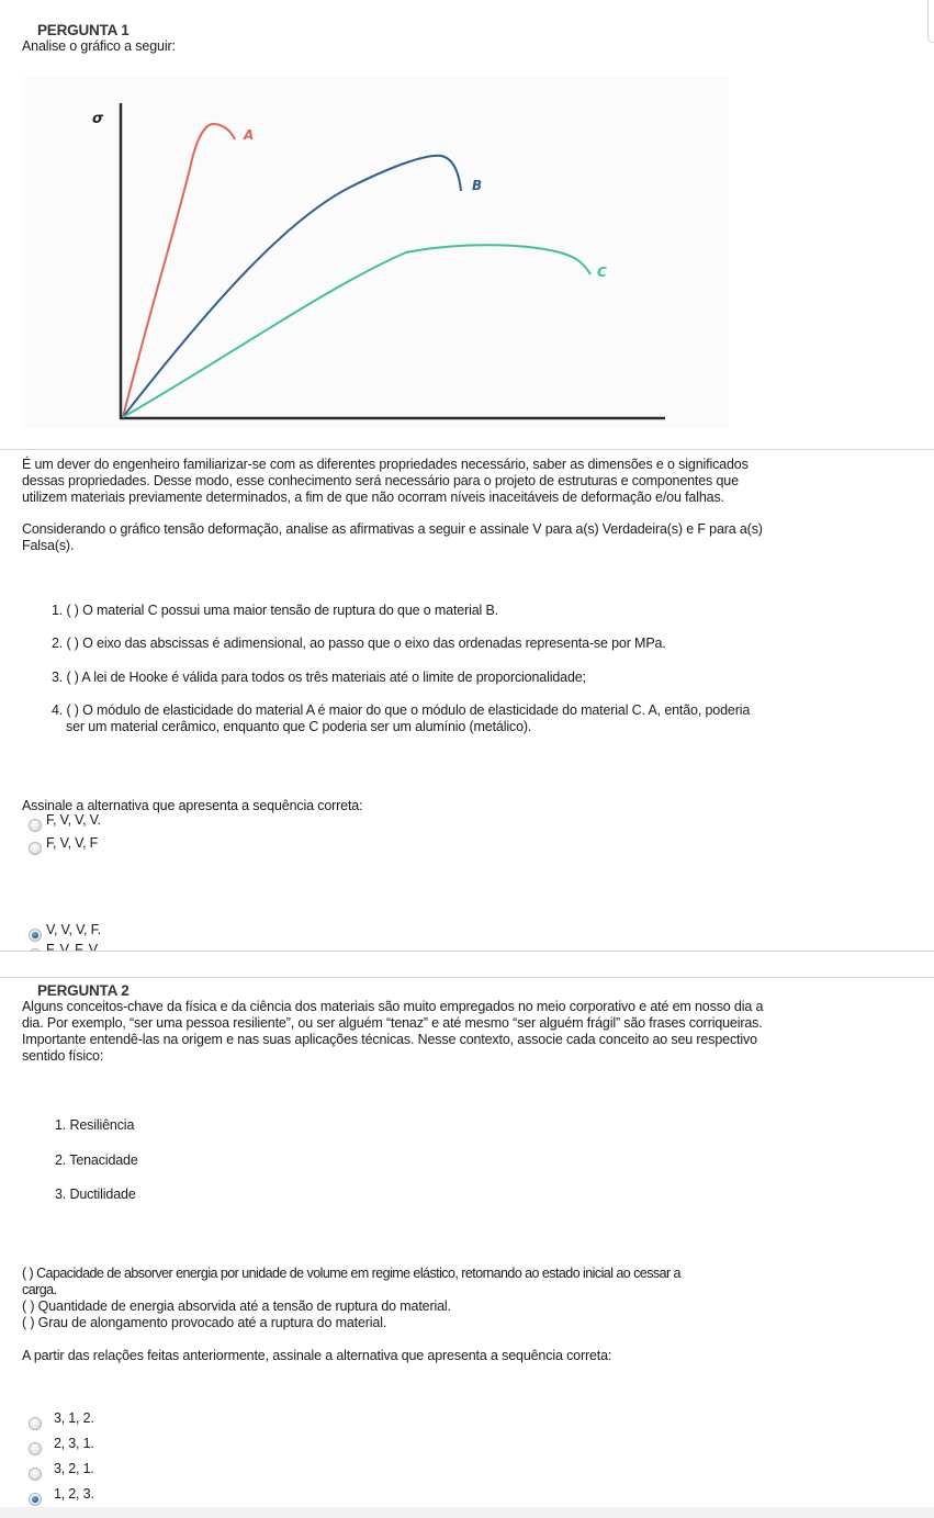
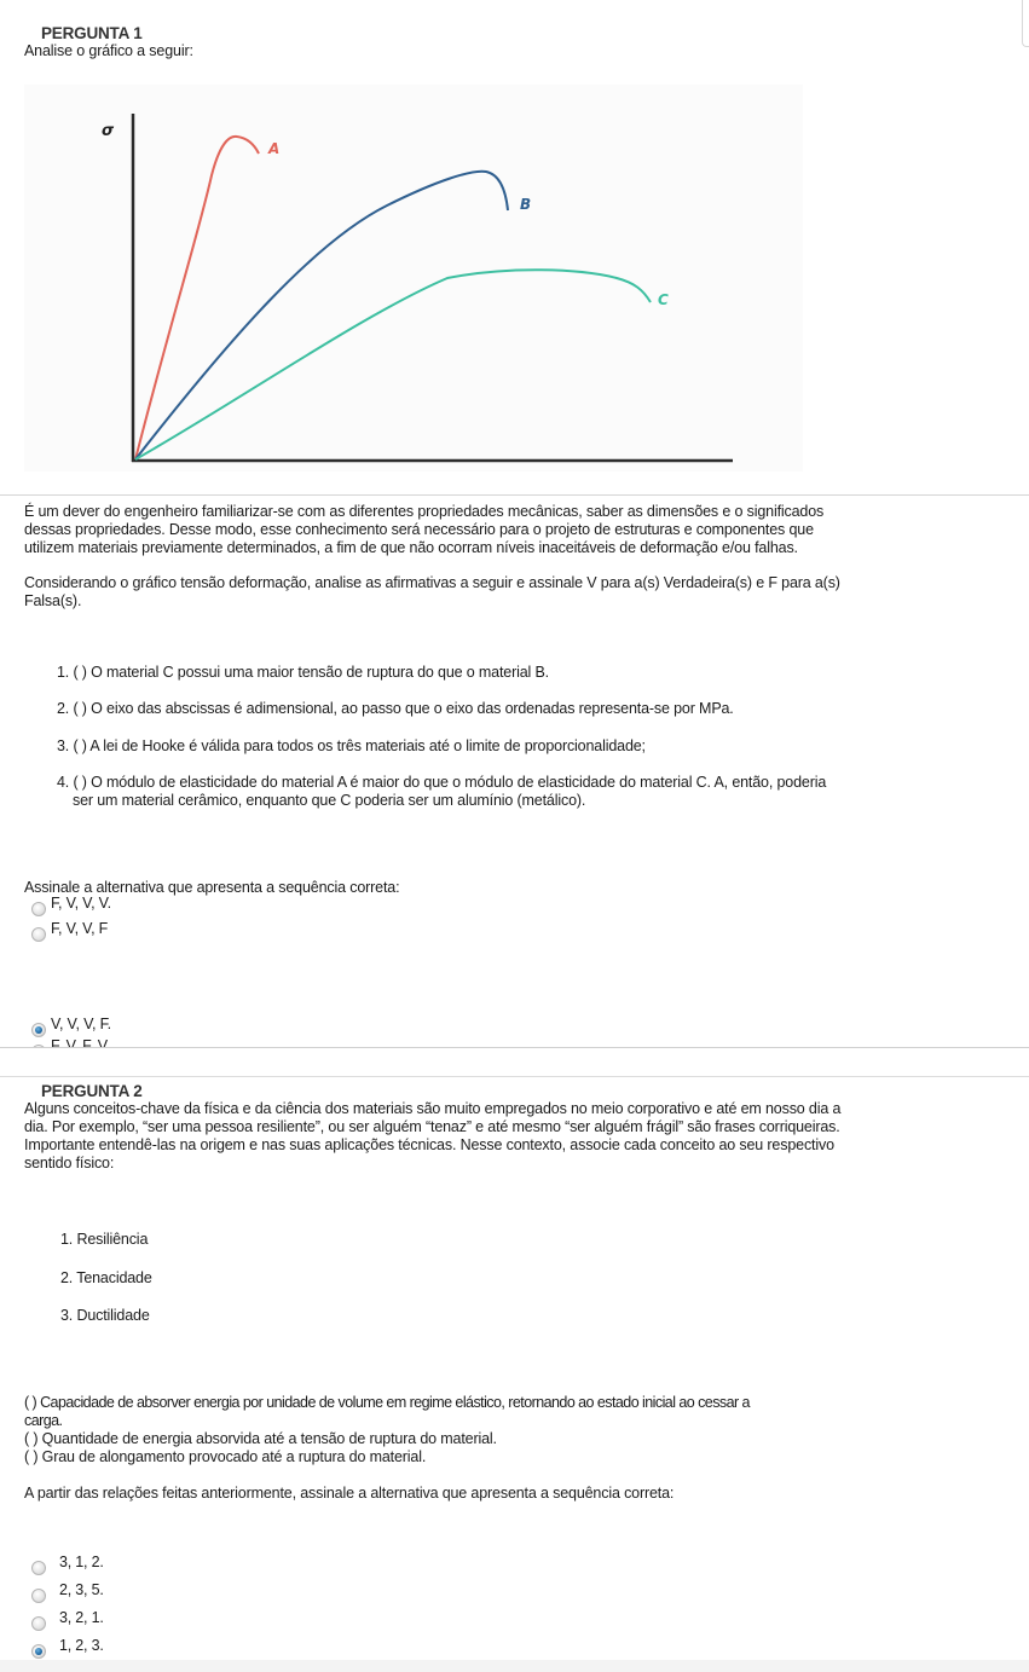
  PERGUNTA 1
  Analise o gráfico a seguir:
  σ
  A
  B
  C
- É um dever do engenheiro familiarizar-se com as diferentes propriedades necessário, saber as dimensões e o significados
+ É um dever do engenheiro familiarizar-se com as diferentes propriedades mecânicas, saber as dimensões e o significados
  dessas propriedades. Desse modo, esse conhecimento será necessário para o projeto de estruturas e componentes que
  utilizem materiais previamente determinados, a fim de que não ocorram níveis inaceitáveis de deformação e/ou falhas.
  Considerando o gráfico tensão deformação, analise as afirmativas a seguir e assinale V para a(s) Verdadeira(s) e F para a(s)
  Falsa(s).
  1. ( ) O material C possui uma maior tensão de ruptura do que o material B.
  2. ( ) O eixo das abscissas é adimensional, ao passo que o eixo das ordenadas representa-se por MPa.
  3. ( ) A lei de Hooke é válida para todos os três materiais até o limite de proporcionalidade;
  4. ( ) O módulo de elasticidade do material A é maior do que o módulo de elasticidade do material C. A, então, poderia
  ser um material cerâmico, enquanto que C poderia ser um alumínio (metálico).
  Assinale a alternativa que apresenta a sequência correta:
  F, V, V, V.
  F, V, V, F
  V, V, V, F.
  F, V, F, V.
  PERGUNTA 2
  Alguns conceitos-chave da física e da ciência dos materiais são muito empregados no meio corporativo e até em nosso dia a
  dia. Por exemplo, “ser uma pessoa resiliente”, ou ser alguém “tenaz” e até mesmo “ser alguém frágil” são frases corriqueiras.
  Importante entendê-las na origem e nas suas aplicações técnicas. Nesse contexto, associe cada conceito ao seu respectivo
  sentido físico:
  1. Resiliência
  2. Tenacidade
  3. Ductilidade
  ( ) Capacidade de absorver energia por unidade de volume em regime elástico, retornando ao estado inicial ao cessar a
  carga.
  ( ) Quantidade de energia absorvida até a tensão de ruptura do material.
  ( ) Grau de alongamento provocado até a ruptura do material.
  A partir das relações feitas anteriormente, assinale a alternativa que apresenta a sequência correta:
  3, 1, 2.
- 2, 3, 1.
+ 2, 3, 5.
  3, 2, 1.
  1, 2, 3.
